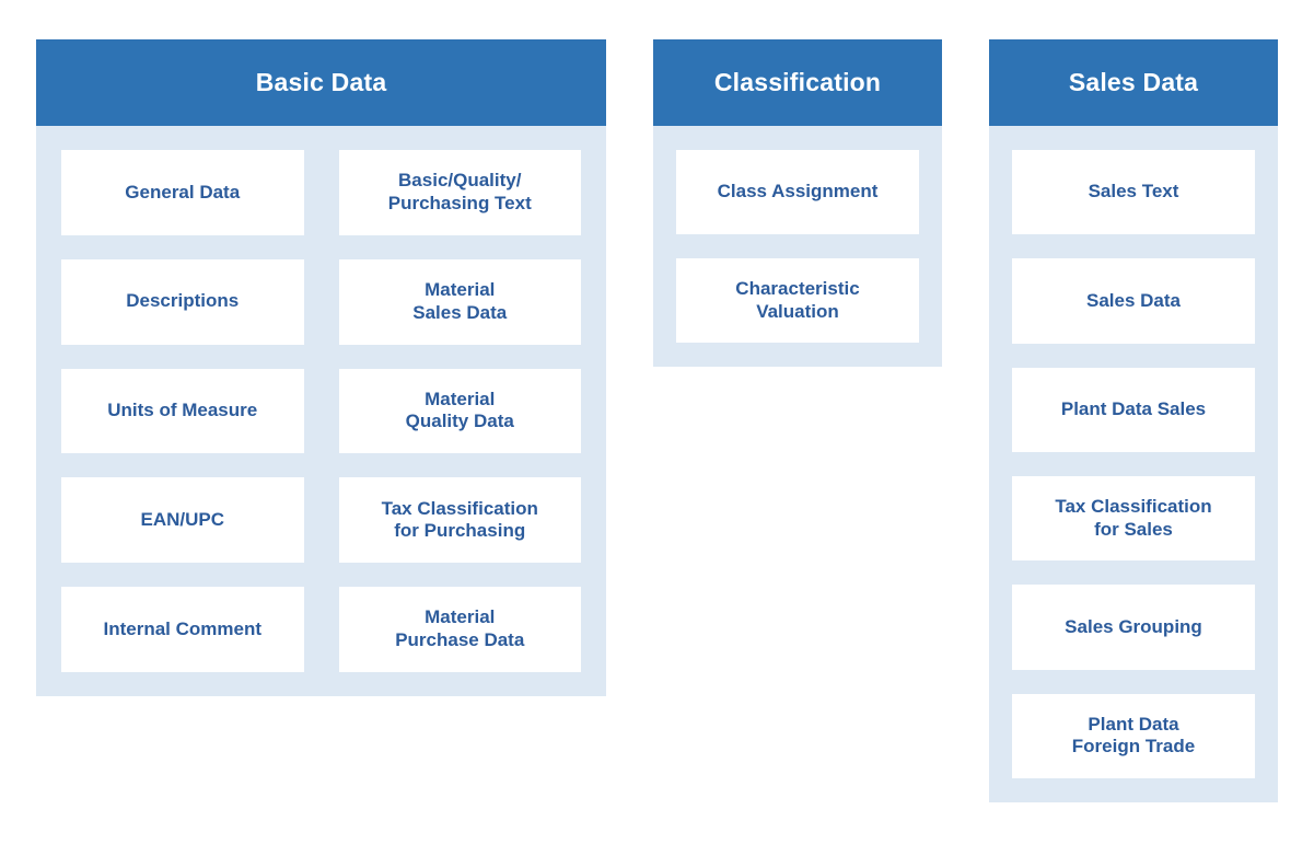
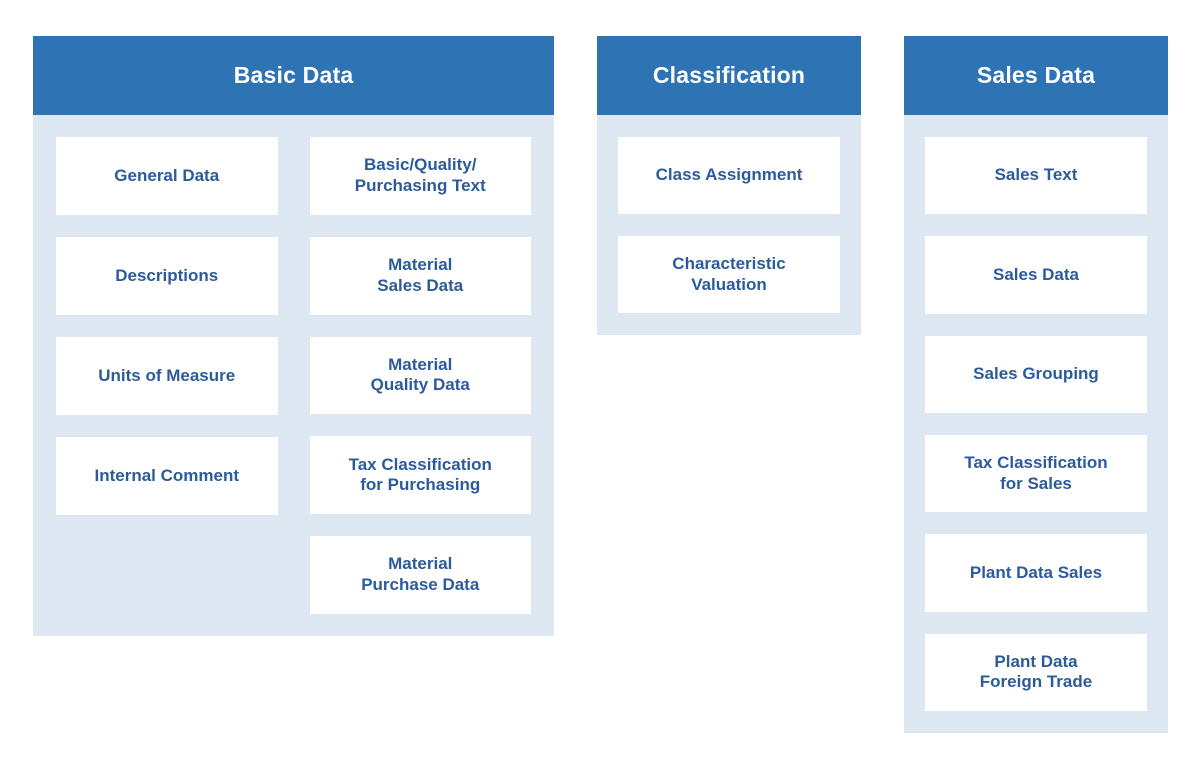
  Basic Data
  General Data
  Descriptions
  Units of Measure
- EAN/UPC
  Internal Comment
  Basic/Quality/
  Purchasing Text
  Material
  Sales Data
  Material
  Quality Data
  Tax Classification
  for Purchasing
  Material
  Purchase Data
  Classification
  Class Assignment
  Characteristic
  Valuation
  Sales Data
  Sales Text
  Sales Data
- Plant Data Sales
+ Sales Grouping
  Tax Classification
  for Sales
- Sales Grouping
+ Plant Data Sales
  Plant Data
  Foreign Trade
